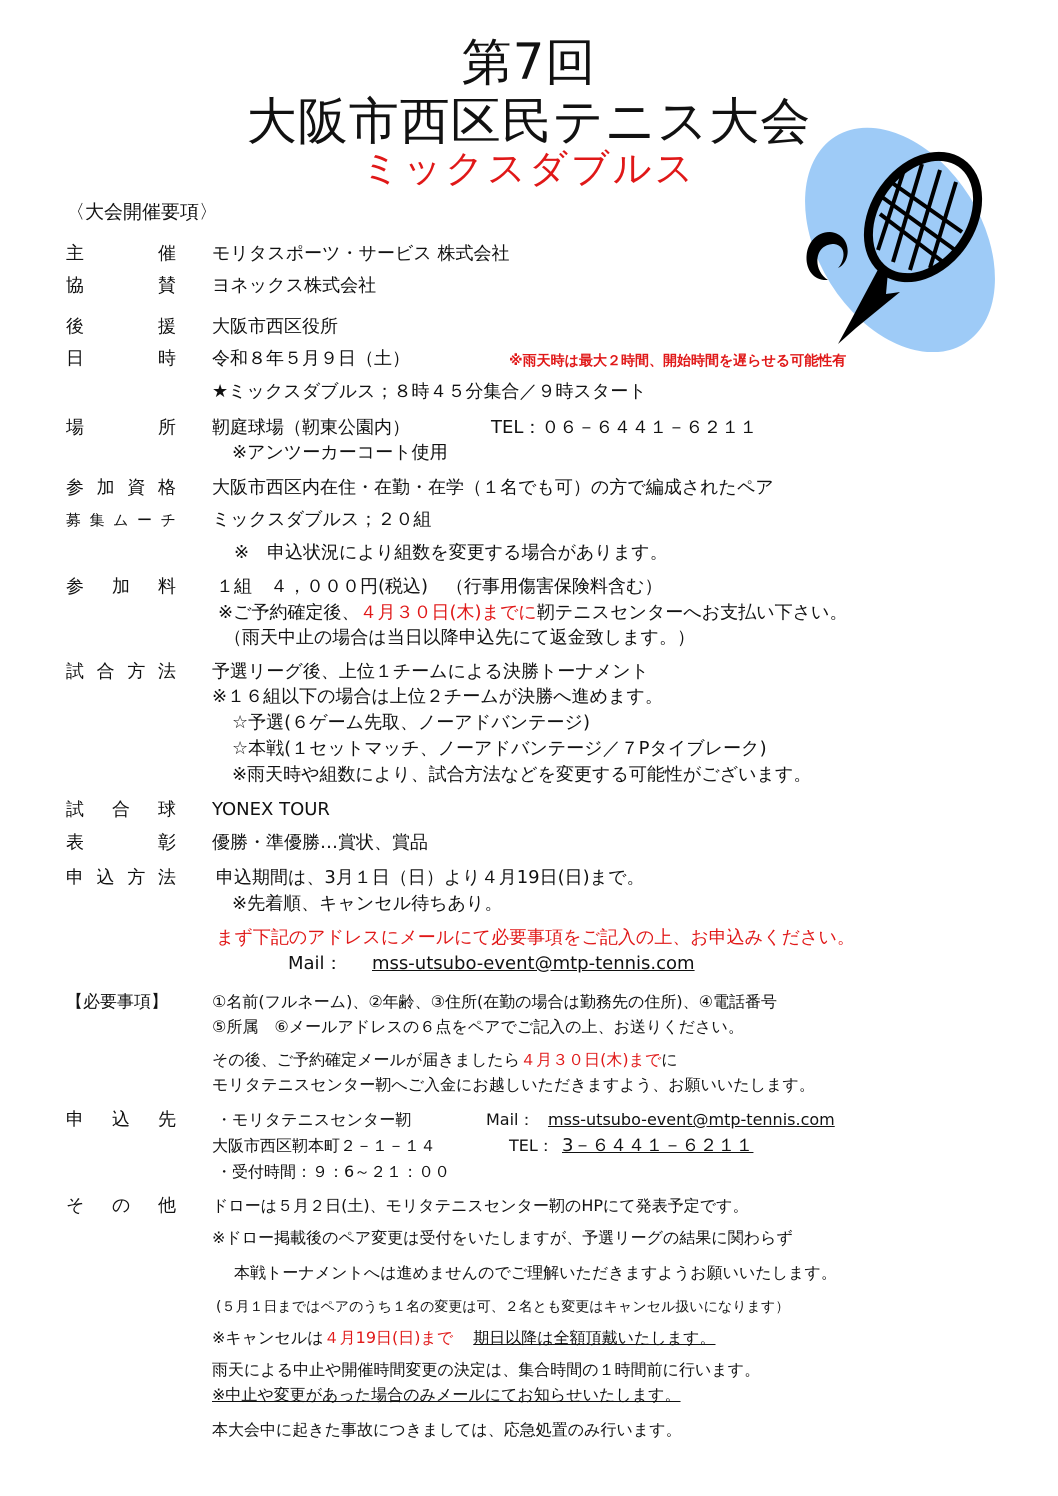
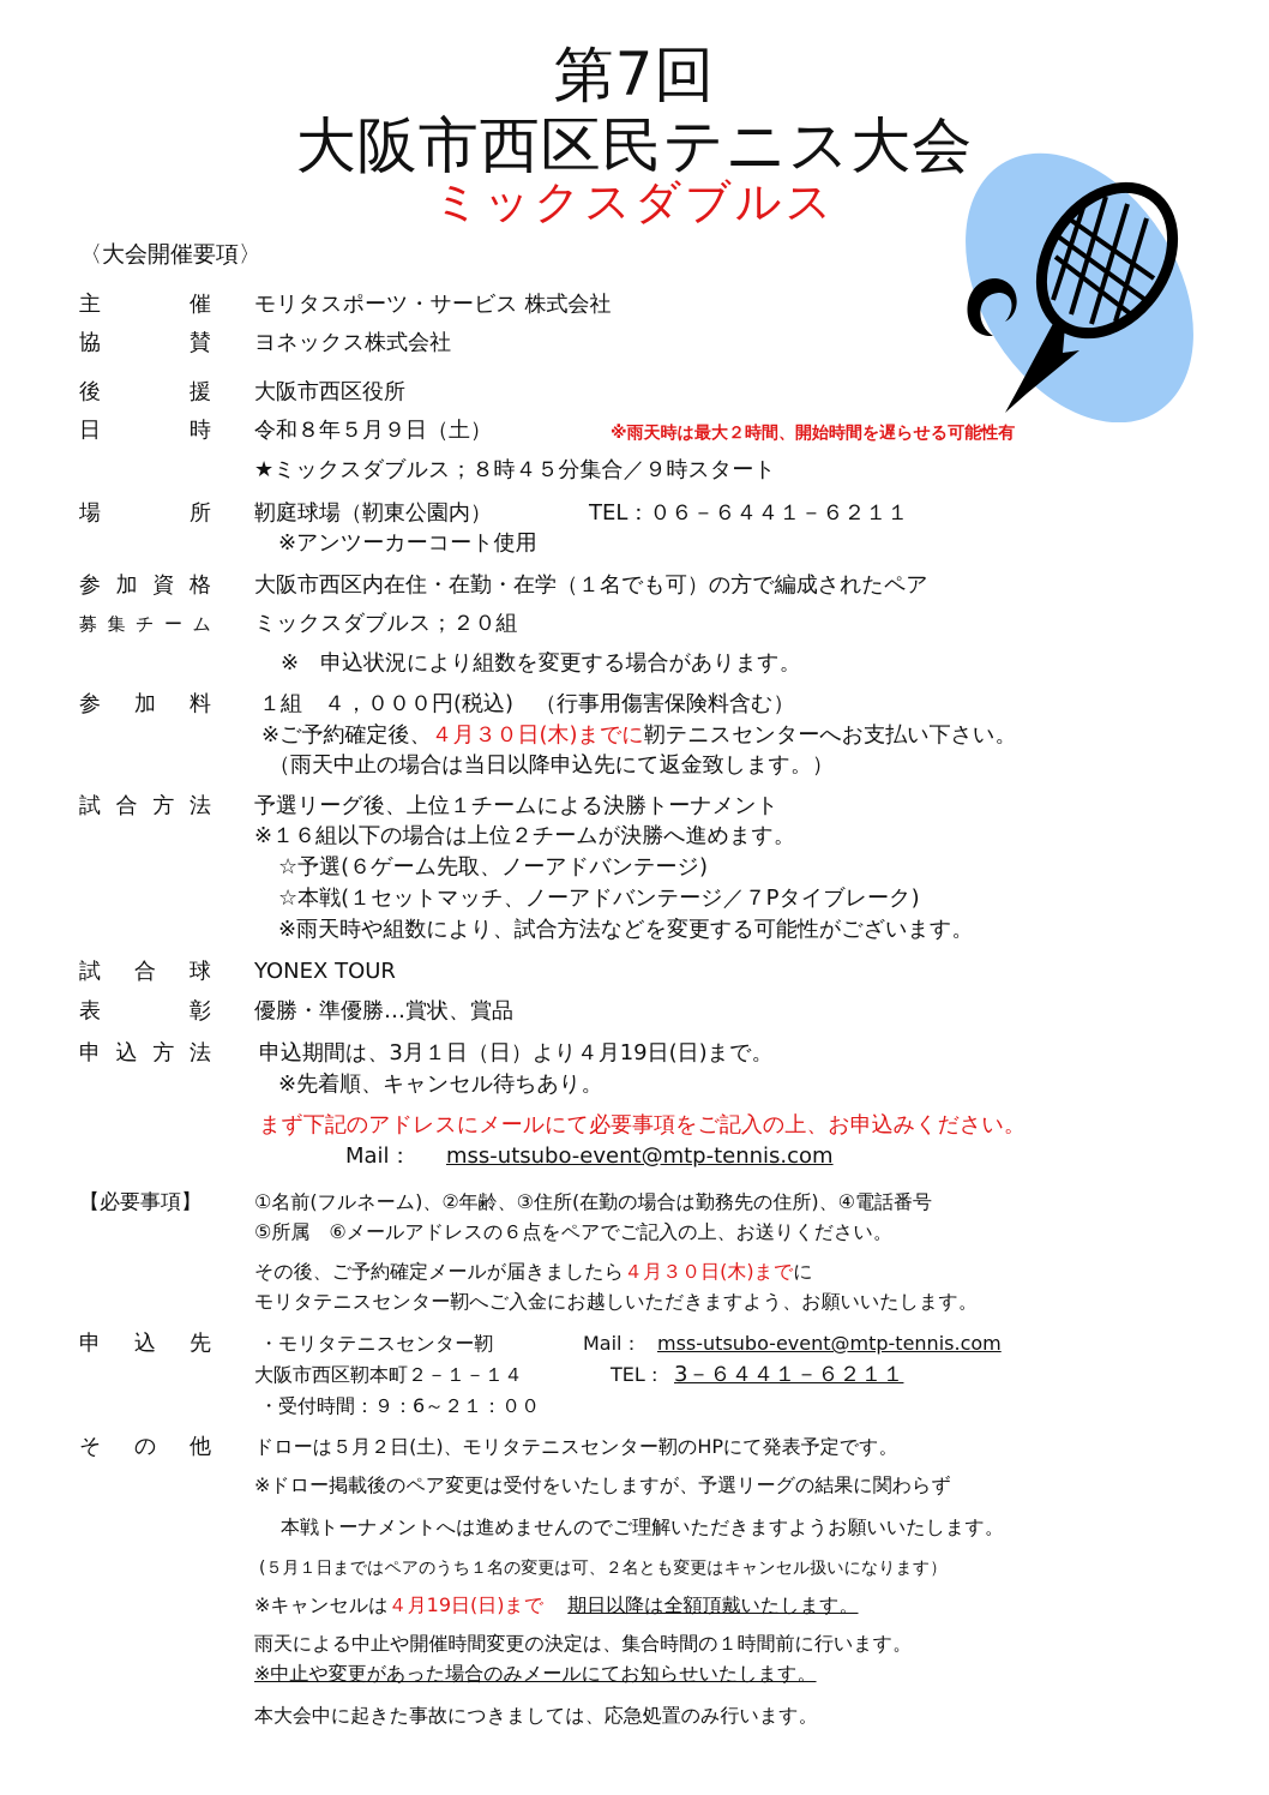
  第7回
  大阪市西区民テニス大会
  ミックスダブルス
  〈大会開催要項〉
  主
  催
  モリタスポーツ・サービス 株式会社
  協
  賛
  ヨネックス株式会社
  後
  援
  大阪市西区役所
  日
  時
  令和８年５月９日（土）
  ※雨天時は最大２時間、開始時間を遅らせる可能性有
  ★ミックスダブルス；８時４５分集合／９時スタート
  場
  所
  靭庭球場（靭東公園内）
  TEL：０６－６４４１－６２１１
  ※アンツーカーコート使用
  参
  加
  資
  格
  大阪市西区内在住・在勤・在学（１名でも可）の方で編成されたペア
  募
  集
- ム
+ チ
  ー
- チ
+ ム
  ミックスダブルス；２０組
  ※ 申込状況により組数を変更する場合があります。
  参
  加
  料
  １組 ４，０００円(税込) （行事用傷害保険料含む）
  ※ご予約確定後、４月３０日(木)までに靭テニスセンターへお支払い下さい。
  （雨天中止の場合は当日以降申込先にて返金致します。）
  試
  合
  方
  法
  予選リーグ後、上位１チームによる決勝トーナメント
  ※１６組以下の場合は上位２チームが決勝へ進めます。
  ☆予選(６ゲーム先取、ノーアドバンテージ)
  ☆本戦(１セットマッチ、ノーアドバンテージ／７Pタイブレーク)
  ※雨天時や組数により、試合方法などを変更する可能性がございます。
  試
  合
  球
  YONEX TOUR
  表
  彰
  優勝・準優勝…賞状、賞品
  申
  込
  方
  法
  申込期間は、3月１日（日）より４月19日(日)まで。
  ※先着順、キャンセル待ちあり。
  まず下記のアドレスにメールにて必要事項をご記入の上、お申込みください。
  Mail：
  mss-utsubo-event@mtp-tennis.com
  【必要事項】
  ①名前(フルネーム)、②年齢、③住所(在勤の場合は勤務先の住所)、④電話番号
  ⑤所属 ⑥メールアドレスの６点をペアでご記入の上、お送りください。
  その後、ご予約確定メールが届きましたら４月３０日(木)までに
  モリタテニスセンター靭へご入金にお越しいただきますよう、お願いいたします。
  申
  込
  先
  ・モリタテニスセンター靭
  Mail：
  mss-utsubo-event@mtp-tennis.com
  大阪市西区靭本町２－１－１４
  TEL：
  3－６４４１－６２１１
  ・受付時間：９：6～２１：００
  そ
  の
  他
  ドローは５月２日(土)、モリタテニスセンター靭のHPにて発表予定です。
  ※ドロー掲載後のペア変更は受付をいたしますが、予選リーグの結果に関わらず
  本戦トーナメントへは進めませんのでご理解いただきますようお願いいたします。
  (５月１日まではペアのうち１名の変更は可、２名とも変更はキャンセル扱いになります）
  ※キャンセルは４月19日(日)まで 期日以降は全額頂戴いたします。
  雨天による中止や開催時間変更の決定は、集合時間の１時間前に行います。
  ※中止や変更があった場合のみメールにてお知らせいたします。
  本大会中に起きた事故につきましては、応急処置のみ行います。
